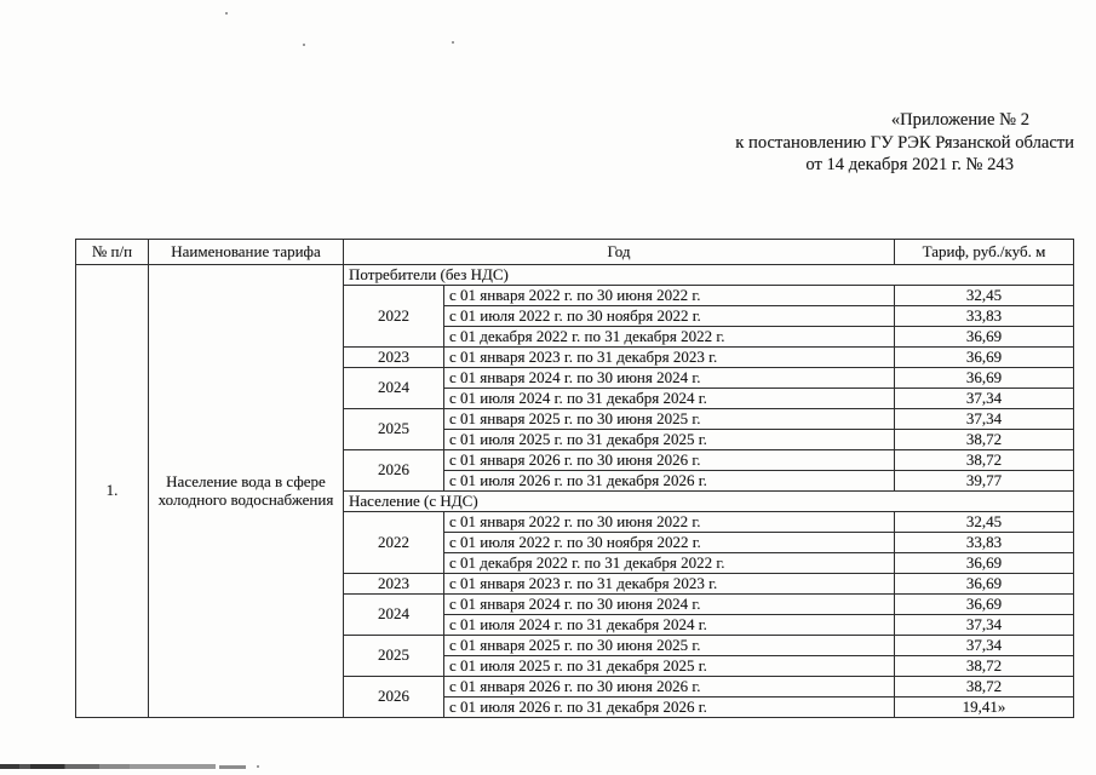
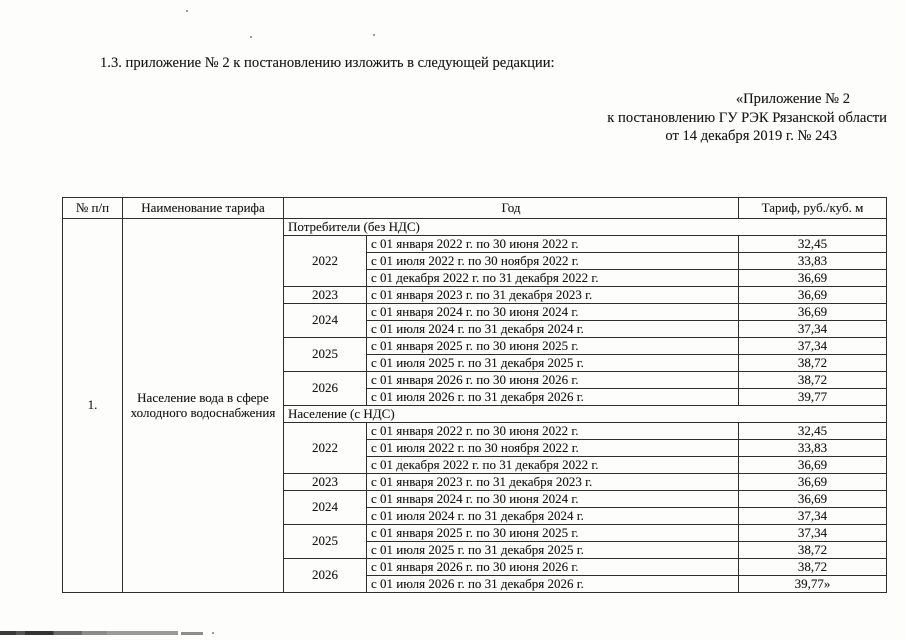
+ 1.3. приложение № 2 к постановлению изложить в следующей редакции:
  «Приложение № 2
  к постановлению ГУ РЭК Рязанской области
- от 14 декабря 2021 г. № 243
+ от 14 декабря 2019 г. № 243
  № п/п	Наименование тарифа	Год	Тариф, руб./куб. м
  1.	Население вода в сфере холодного водоснабжения	Потребители (без НДС)
  2022	с 01 января 2022 г. по 30 июня 2022 г.	32,45
  с 01 июля 2022 г. по 30 ноября 2022 г.	33,83
  с 01 декабря 2022 г. по 31 декабря 2022 г.	36,69
  2023	с 01 января 2023 г. по 31 декабря 2023 г.	36,69
  2024	с 01 января 2024 г. по 30 июня 2024 г.	36,69
  с 01 июля 2024 г. по 31 декабря 2024 г.	37,34
  2025	с 01 января 2025 г. по 30 июня 2025 г.	37,34
  с 01 июля 2025 г. по 31 декабря 2025 г.	38,72
  2026	с 01 января 2026 г. по 30 июня 2026 г.	38,72
  с 01 июля 2026 г. по 31 декабря 2026 г.	39,77
  Население (с НДС)
  2022	с 01 января 2022 г. по 30 июня 2022 г.	32,45
  с 01 июля 2022 г. по 30 ноября 2022 г.	33,83
  с 01 декабря 2022 г. по 31 декабря 2022 г.	36,69
  2023	с 01 января 2023 г. по 31 декабря 2023 г.	36,69
  2024	с 01 января 2024 г. по 30 июня 2024 г.	36,69
  с 01 июля 2024 г. по 31 декабря 2024 г.	37,34
  2025	с 01 января 2025 г. по 30 июня 2025 г.	37,34
  с 01 июля 2025 г. по 31 декабря 2025 г.	38,72
  2026	с 01 января 2026 г. по 30 июня 2026 г.	38,72
- с 01 июля 2026 г. по 31 декабря 2026 г.	19,41»
+ с 01 июля 2026 г. по 31 декабря 2026 г.	39,77»
